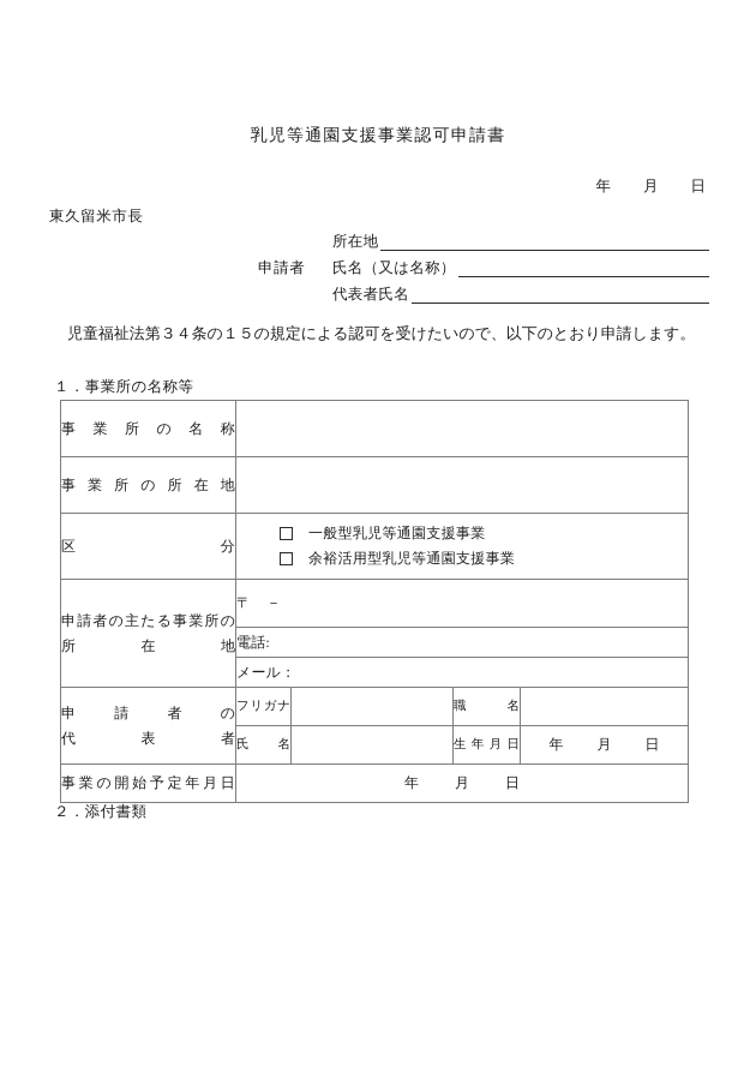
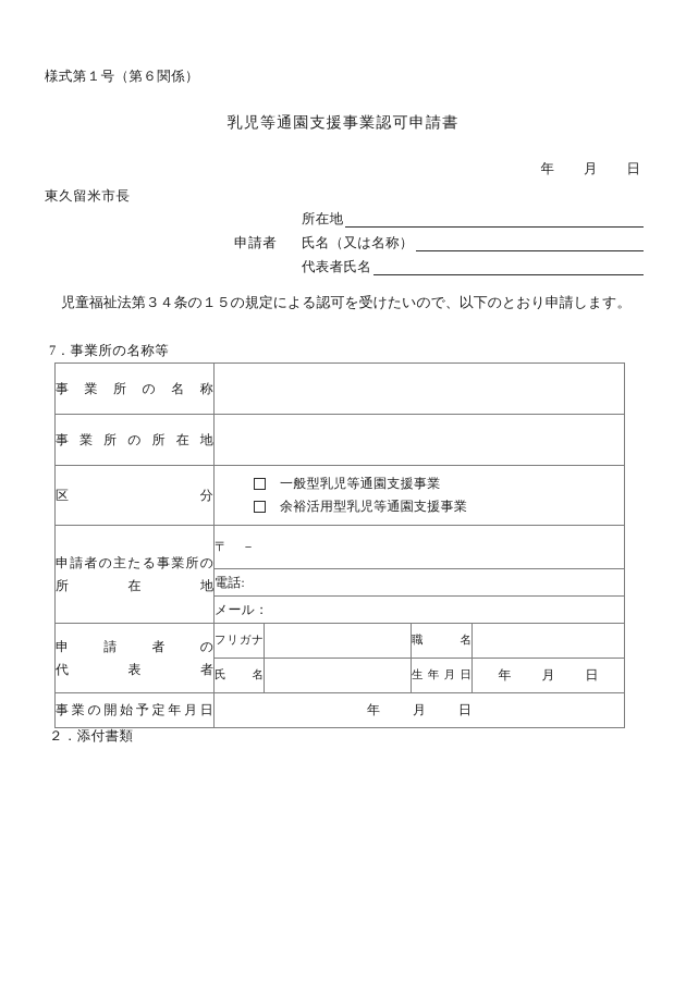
+ 様式第１号（第６関係）
  乳児等通園支援事業認可申請書
  年 月 日
  東久留米市長
  所在地
  申請者
  氏名（又は名称）
  代表者氏名
  児童福祉法第３４条の１５の規定による認可を受けたいので、以下のとおり申請します。
- １．事業所の名称等
+ 7．事業所の名称等
  事業所の名称
  事業所の所在地
  区分	一般型乳児等通園支援事業 余裕活用型乳児等通園支援事業
  申請者の主たる事業所の 所在地	〒 －
  電話:
  メール：
  申請者の 代表者	フリガナ		職名
  氏名		生年月日	年 月 日
  事業の開始予定年月日	年 月 日
  ２．添付書類
